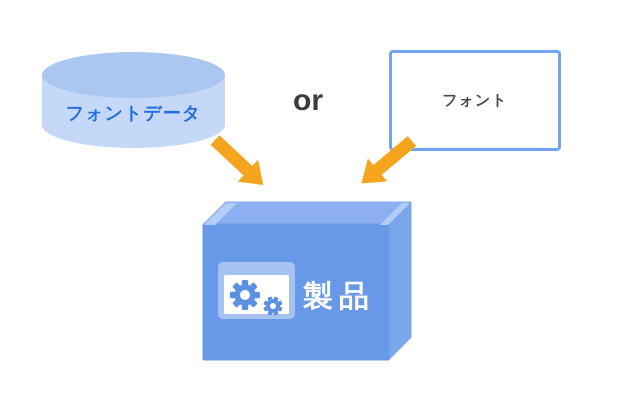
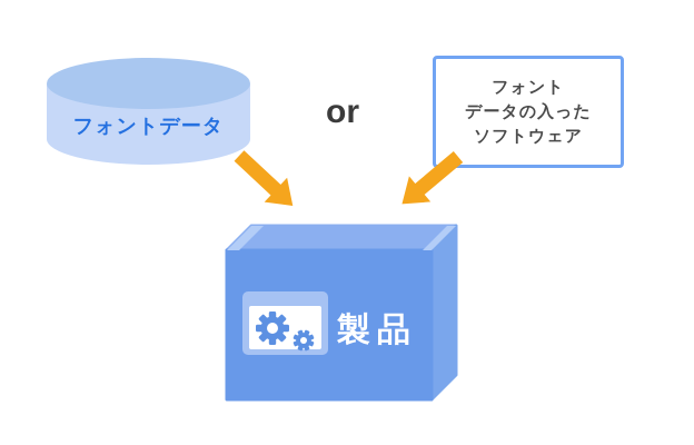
  フォントデータ
  or
  フォント
+ データの入った
+ ソフトウェア
  製品
